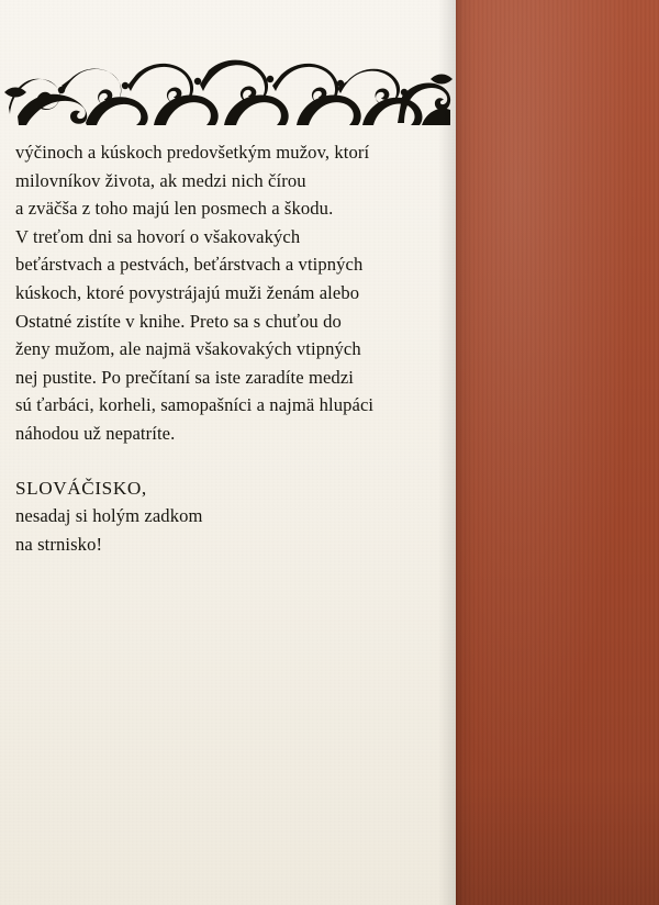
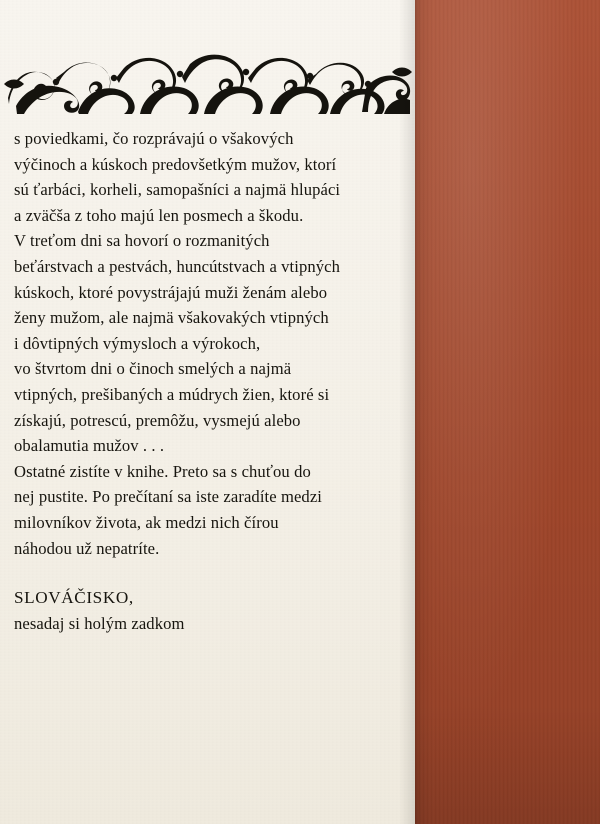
+ s poviedkami, čo rozprávajú o všakových
  výčinoch a kúskoch predovšetkým mužov, ktorí
- milovníkov života, ak medzi nich čírou
+ sú ťarbáci, korheli, samopašníci a najmä hlupáci
  a zväčša z toho majú len posmech a škodu.
- V treťom dni sa hovorí o všakovakých
+ V treťom dni sa hovorí o rozmanitých
- beťárstvach a pestvách, beťárstvach a vtipných
+ beťárstvach a pestvách, huncútstvach a vtipných
  kúskoch, ktoré povystrájajú muži ženám alebo
- Ostatné zistíte v knihe. Preto sa s chuťou do
+ ženy mužom, ale najmä všakovakých vtipných
+ i dôvtipných výmysloch a výrokoch,
+ vo štvrtom dni o činoch smelých a najmä
+ vtipných, prešibaných a múdrych žien, ktoré si
+ získajú, potrescú, premôžu, vysmejú alebo
+ obalamutia mužov . . .
- ženy mužom, ale najmä všakovakých vtipných
+ Ostatné zistíte v knihe. Preto sa s chuťou do
  nej pustite. Po prečítaní sa iste zaradíte medzi
- sú ťarbáci, korheli, samopašníci a najmä hlupáci
+ milovníkov života, ak medzi nich čírou
  náhodou už nepatríte.
  SLOVÁČISKO,
  nesadaj si holým zadkom
- na strnisko!
